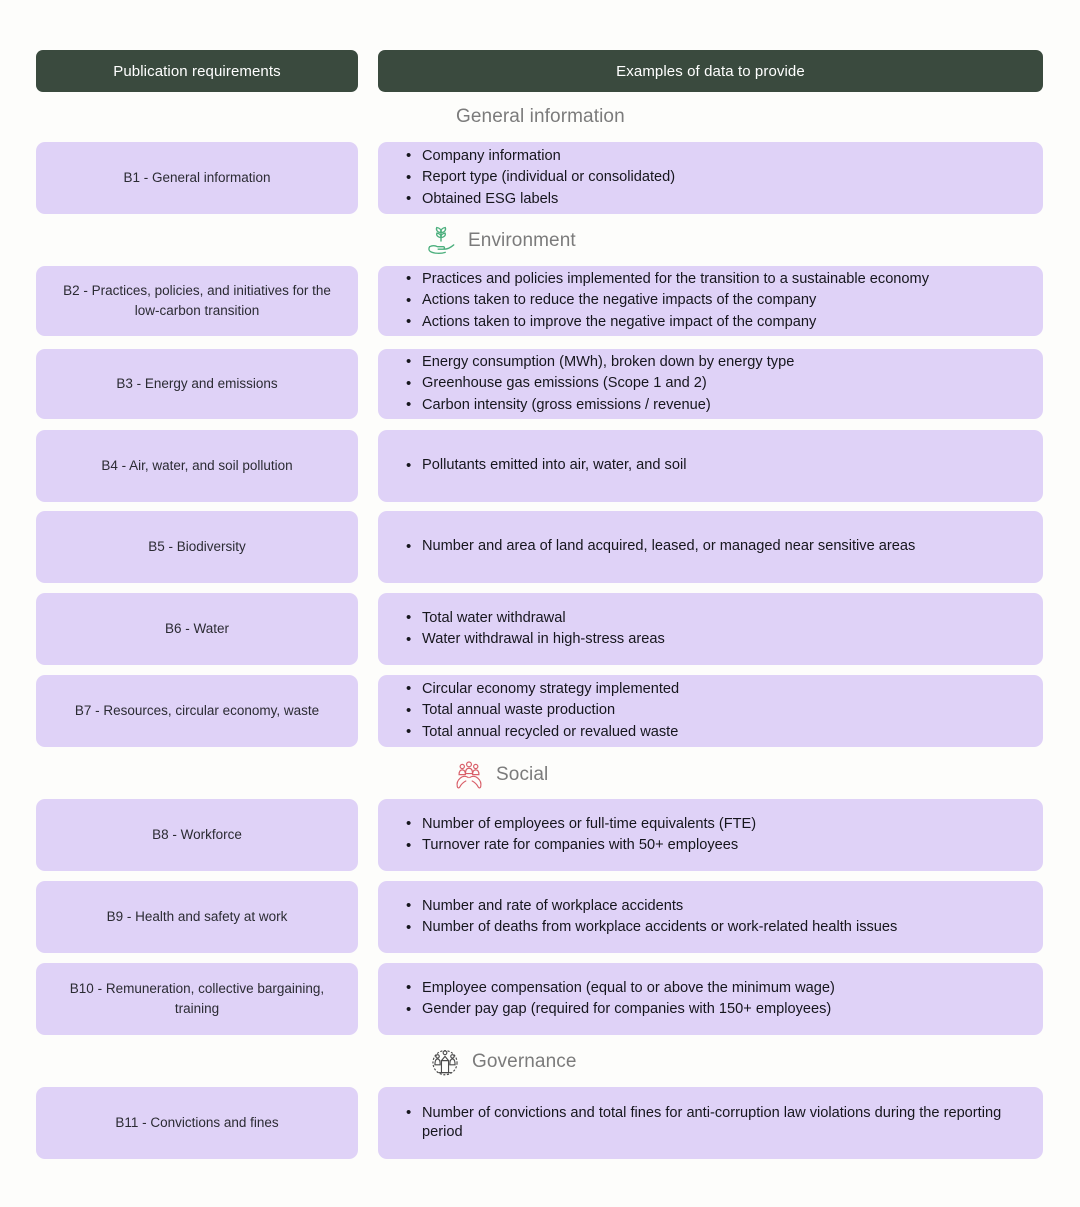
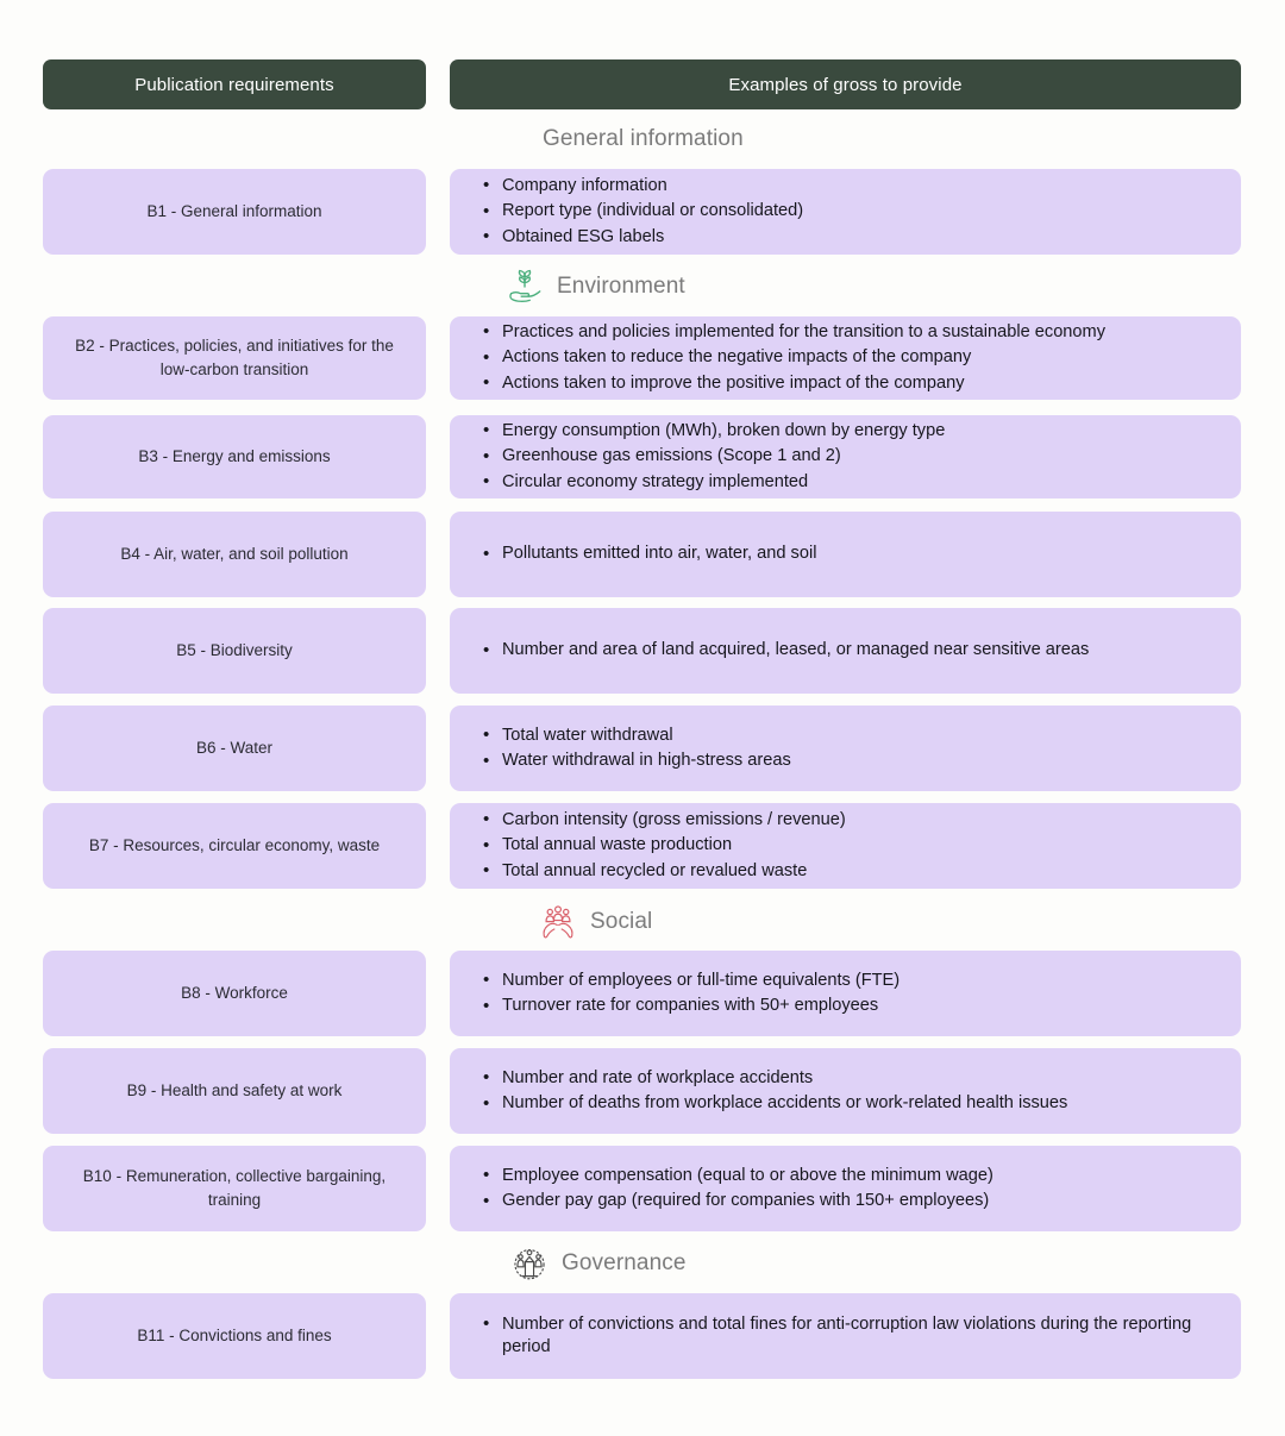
  Publication requirements
- Examples of data to provide
+ Examples of gross to provide
  General information
  Environment
  Social
  Governance
  B1 - General information
  Company information
  Report type (individual or consolidated)
  Obtained ESG labels
  B2 - Practices, policies, and initiatives for the low-carbon transition
  Practices and policies implemented for the transition to a sustainable economy
  Actions taken to reduce the negative impacts of the company
- Actions taken to improve the negative impact of the company
+ Actions taken to improve the positive impact of the company
  B3 - Energy and emissions
  Energy consumption (MWh), broken down by energy type
  Greenhouse gas emissions (Scope 1 and 2)
- Carbon intensity (gross emissions / revenue)
+ Circular economy strategy implemented
  B4 - Air, water, and soil pollution
  Pollutants emitted into air, water, and soil
  B5 - Biodiversity
  Number and area of land acquired, leased, or managed near sensitive areas
  B6 - Water
  Total water withdrawal
  Water withdrawal in high-stress areas
  B7 - Resources, circular economy, waste
- Circular economy strategy implemented
+ Carbon intensity (gross emissions / revenue)
  Total annual waste production
  Total annual recycled or revalued waste
  B8 - Workforce
  Number of employees or full-time equivalents (FTE)
  Turnover rate for companies with 50+ employees
  B9 - Health and safety at work
  Number and rate of workplace accidents
  Number of deaths from workplace accidents or work-related health issues
  B10 - Remuneration, collective bargaining, training
  Employee compensation (equal to or above the minimum wage)
  Gender pay gap (required for companies with 150+ employees)
  B11 - Convictions and fines
  Number of convictions and total fines for anti-corruption law violations during the reporting period
